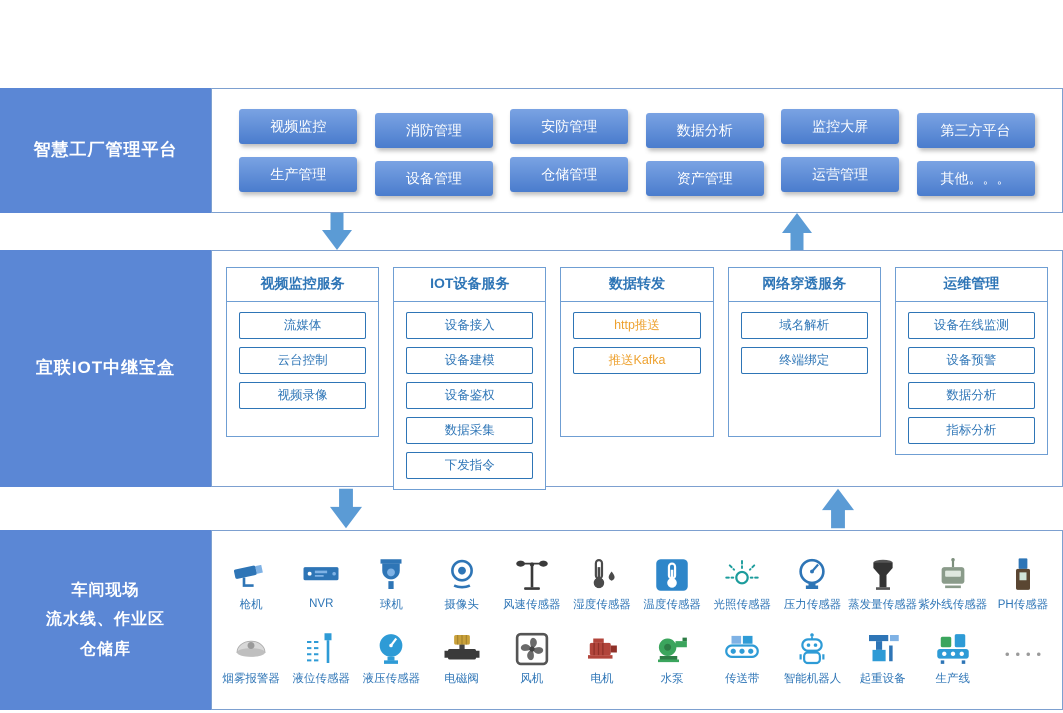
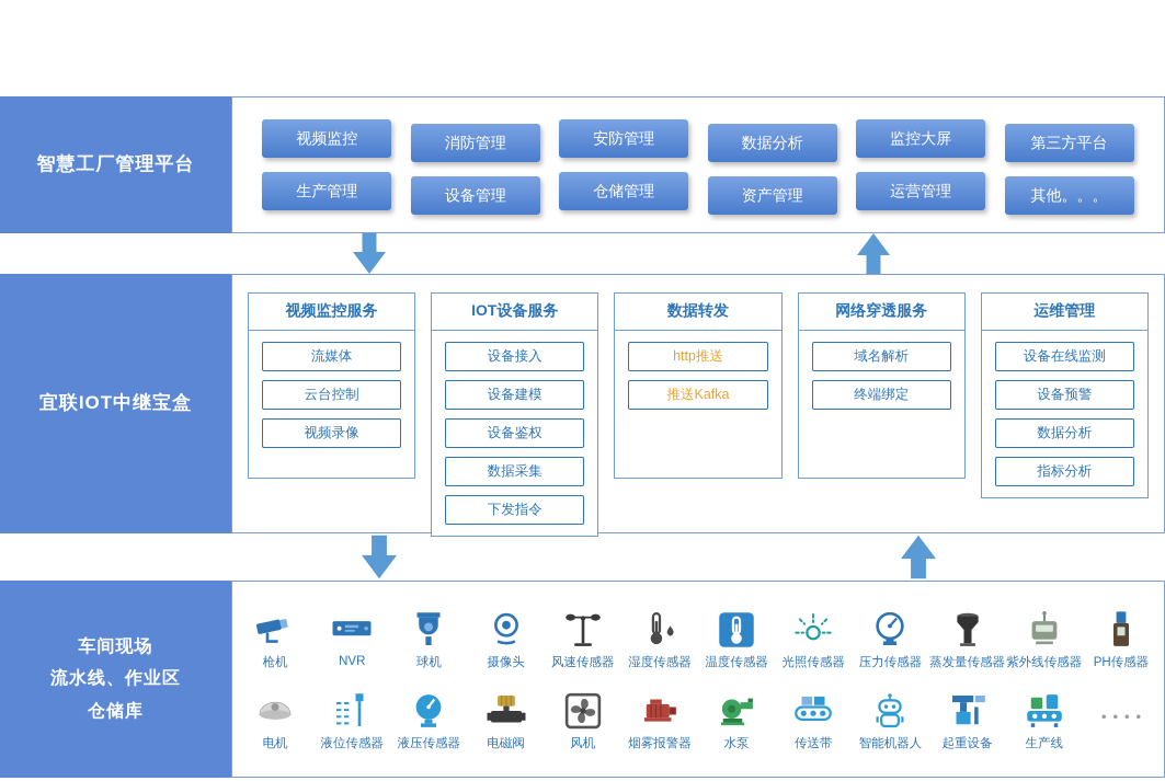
  智慧工厂管理平台
  视频监控
  消防管理
  安防管理
  数据分析
  监控大屏
  第三方平台
  生产管理
  设备管理
  仓储管理
  资产管理
  运营管理
  其他。。。
  宜联IOT中继宝盒
  视频监控服务
  流媒体
  云台控制
  视频录像
  IOT设备服务
  设备接入
  设备建模
  设备鉴权
  数据采集
  下发指令
  数据转发
  http推送
  推送Kafka
  网络穿透服务
  域名解析
  终端绑定
  运维管理
  设备在线监测
  设备预警
  数据分析
  指标分析
  车间现场
  流水线、作业区
  仓储库
  枪机
  NVR
  球机
  摄像头
  风速传感器
  湿度传感器
  温度传感器
  光照传感器
  压力传感器
  蒸发量传感器
  紫外线传感器
  PH传感器
- 烟雾报警器
+ 电机
  液位传感器
  液压传感器
  电磁阀
  风机
- 电机
+ 烟雾报警器
  水泵
  传送带
  智能机器人
  起重设备
  生产线
